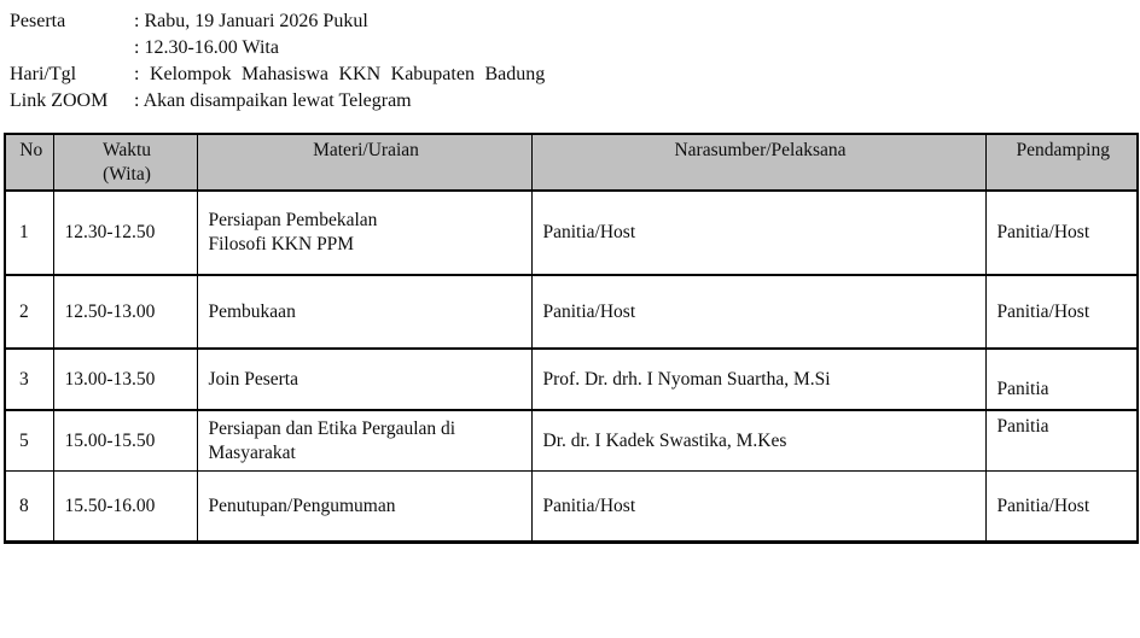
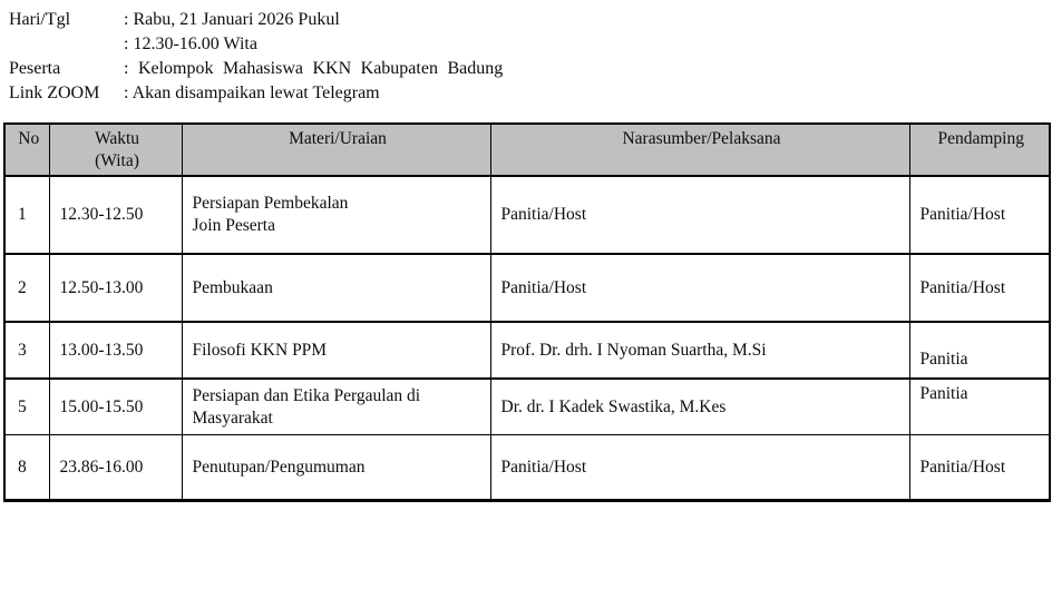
- Peserta
+ Hari/Tgl
- : Rabu, 19 Januari 2026 Pukul
+ : Rabu, 21 Januari 2026 Pukul
  : 12.30-16.00 Wita
- Hari/Tgl
+ Peserta
  : Kelompok Mahasiswa KKN Kabupaten Badung
  Link ZOOM
  : Akan disampaikan lewat Telegram
  No	Waktu (Wita)	Materi/Uraian	Narasumber/Pelaksana	Pendamping
- 1	12.30-12.50	Persiapan Pembekalan Filosofi KKN PPM	Panitia/Host	Panitia/Host
+ 1	12.30-12.50	Persiapan Pembekalan Join Peserta	Panitia/Host	Panitia/Host
  2	12.50-13.00	Pembukaan	Panitia/Host	Panitia/Host
- 3	13.00-13.50	Join Peserta	Prof. Dr. drh. I Nyoman Suartha, M.Si	Panitia
+ 3	13.00-13.50	Filosofi KKN PPM	Prof. Dr. drh. I Nyoman Suartha, M.Si	Panitia
  5	15.00-15.50	Persiapan dan Etika Pergaulan di Masyarakat	Dr. dr. I Kadek Swastika, M.Kes	Panitia
- 8	15.50-16.00	Penutupan/Pengumuman	Panitia/Host	Panitia/Host
+ 8	23.86-16.00	Penutupan/Pengumuman	Panitia/Host	Panitia/Host
